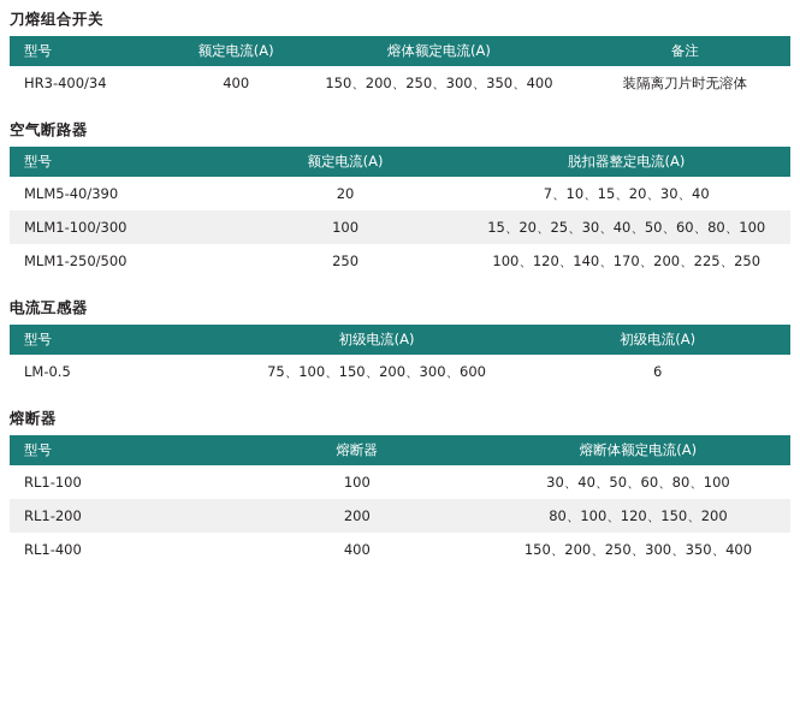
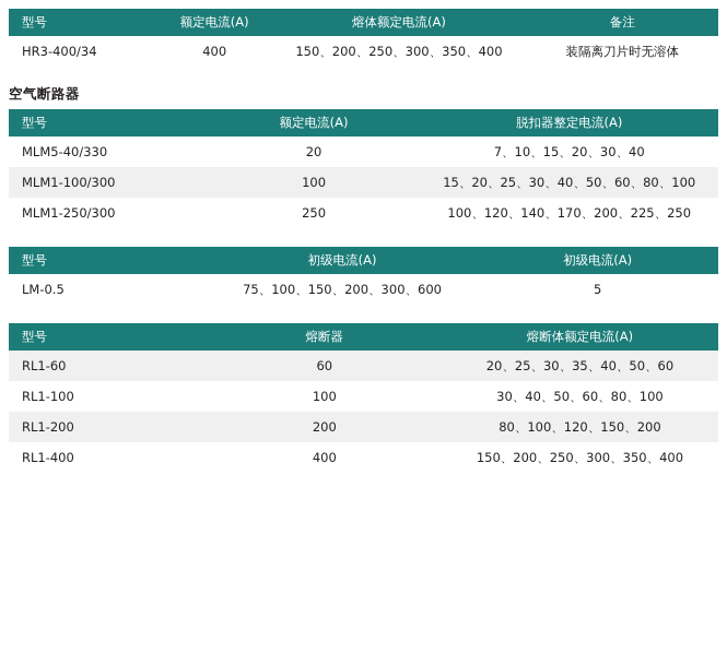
- 刀熔组合开关
  型号	额定电流(A)	熔体额定电流(A)	备注
  HR3-400/34	400	150、200、250、300、350、400	装隔离刀片时无溶体
  空气断路器
  型号	额定电流(A)	脱扣器整定电流(A)
- MLM5-40/390	20	7、10、15、20、30、40
+ MLM5-40/330	20	7、10、15、20、30、40
  MLM1-100/300	100	15、20、25、30、40、50、60、80、100
- MLM1-250/500	250	100、120、140、170、200、225、250
+ MLM1-250/300	250	100、120、140、170、200、225、250
- 电流互感器
  型号	初级电流(A)	初级电流(A)
- LM-0.5	75、100、150、200、300、600	6
+ LM-0.5	75、100、150、200、300、600	5
- 熔断器
  型号	熔断器	熔断体额定电流(A)
+ RL1-60	60	20、25、30、35、40、50、60
  RL1-100	100	30、40、50、60、80、100
  RL1-200	200	80、100、120、150、200
  RL1-400	400	150、200、250、300、350、400
